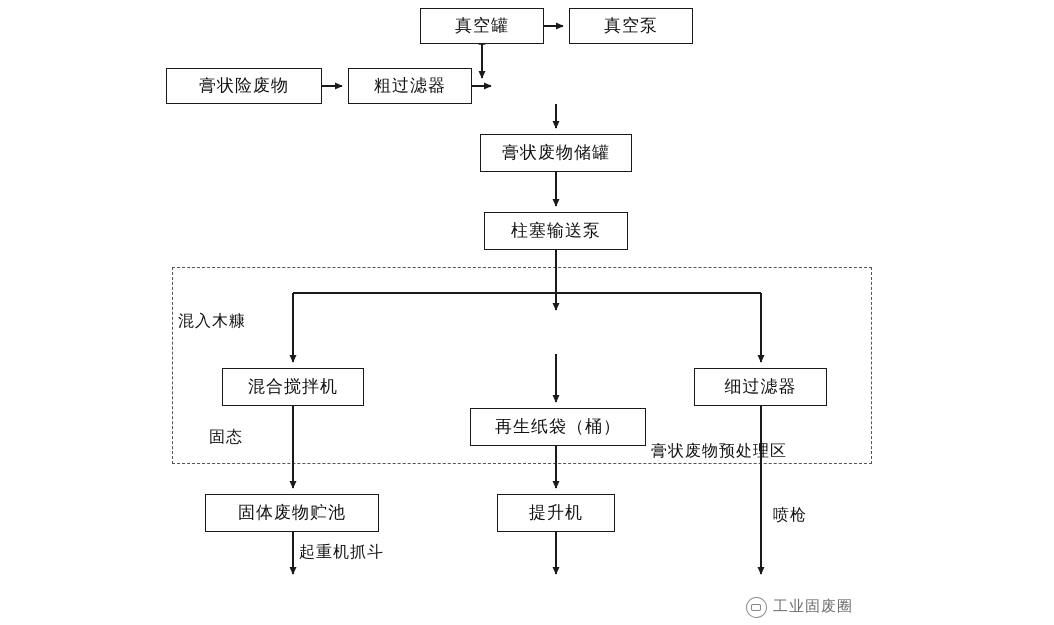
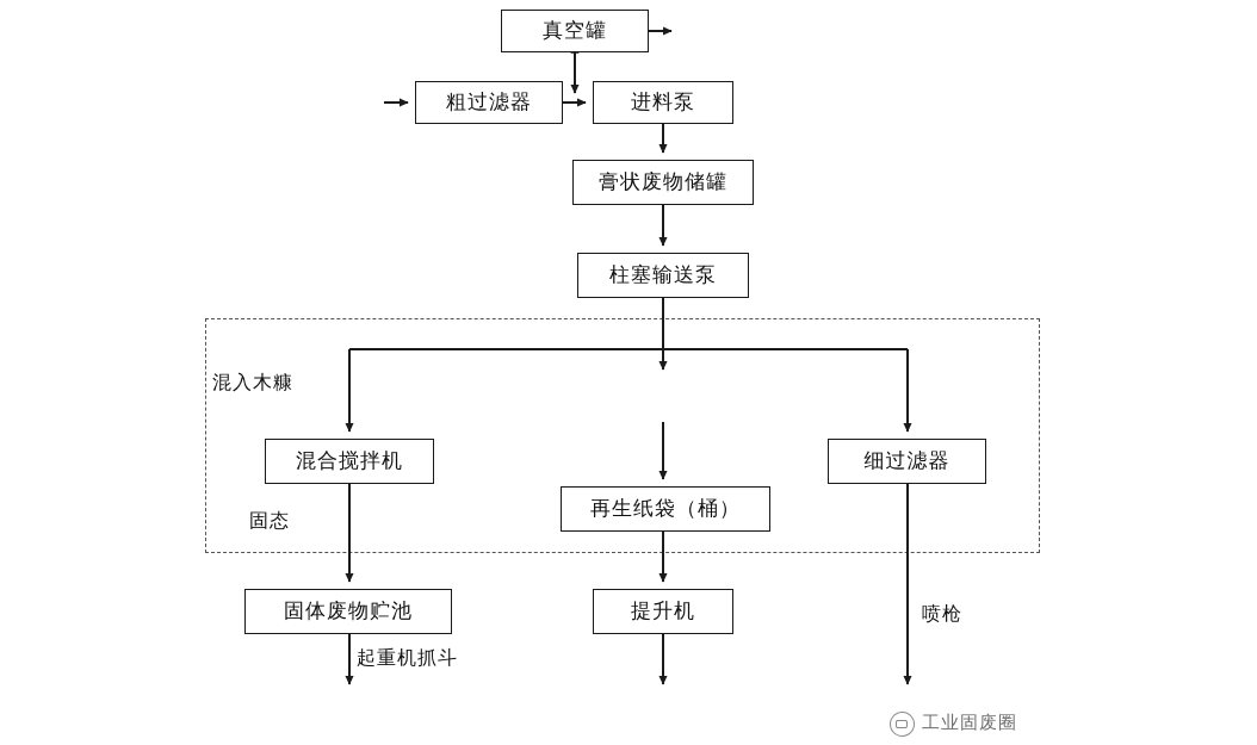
  真空罐
- 真空泵
- 膏状险废物
  粗过滤器
+ 进料泵
  膏状废物储罐
  柱塞输送泵
  混合搅拌机
  细过滤器
  再生纸袋（桶）
  固体废物贮池
  提升机
  混入木糠
  固态
  起重机抓斗
  喷枪
- 膏状废物预处理区
  工业固废圈
